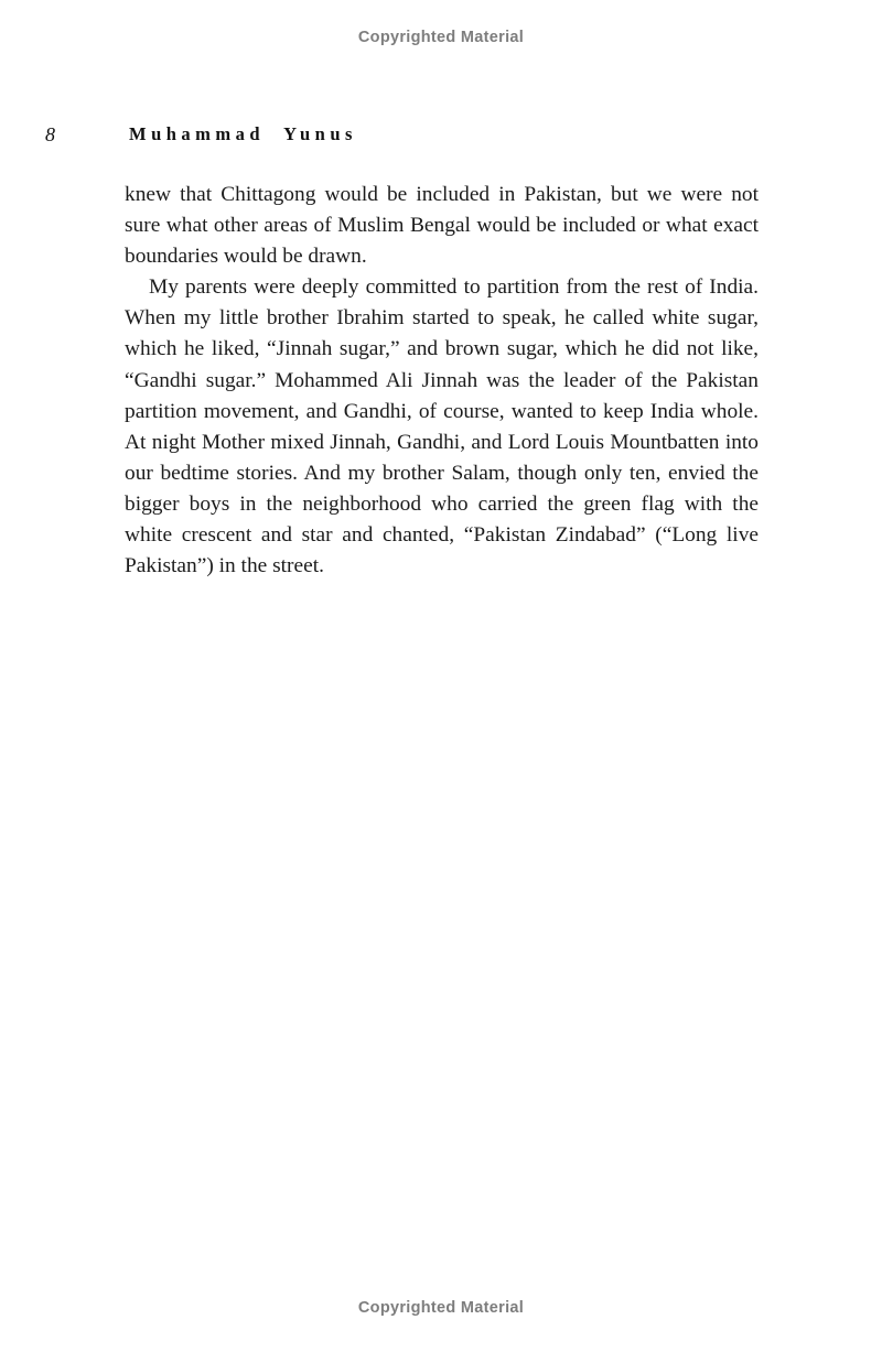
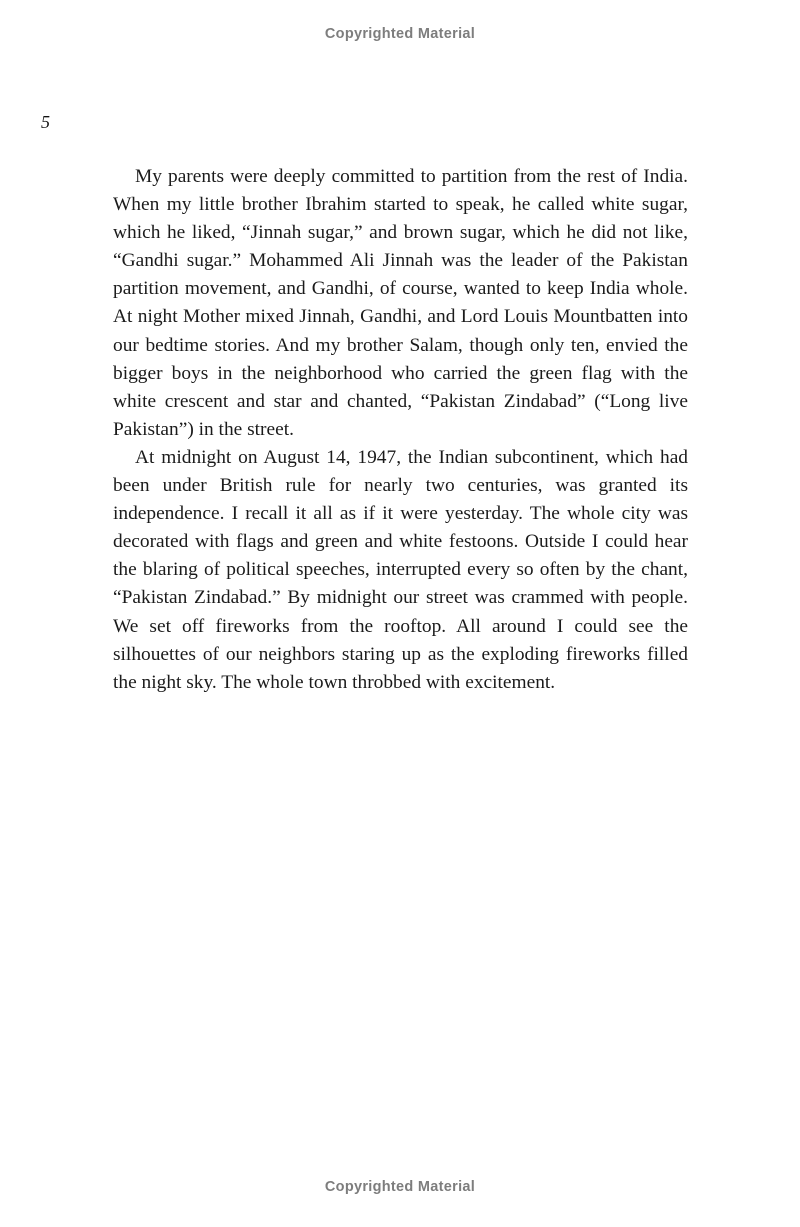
  Copyrighted Material
- 8
+ 5
- Muhammad Yunus
- knew that Chittagong would be included in Pakistan, but we were not sure what other areas of Muslim Bengal would be included or what exact boundaries would be drawn.
  My parents were deeply committed to partition from the rest of India. When my little brother Ibrahim started to speak, he called white sugar, which he liked, “Jinnah sugar,” and brown sugar, which he did not like, “Gandhi sugar.” Mohammed Ali Jinnah was the leader of the Pakistan partition movement, and Gandhi, of course, wanted to keep India whole. At night Mother mixed Jinnah, Gandhi, and Lord Louis Mountbatten into our bedtime stories. And my brother Salam, though only ten, envied the bigger boys in the neighborhood who carried the green flag with the white crescent and star and chanted, “Pakistan Zindabad” (“Long live Pakistan”) in the street.
+ At midnight on August 14, 1947, the Indian subcontinent, which had been under British rule for nearly two centuries, was granted its independence. I recall it all as if it were yesterday. The whole city was decorated with flags and green and white festoons. Outside I could hear the blaring of political speeches, interrupted every so often by the chant, “Pakistan Zindabad.” By midnight our street was crammed with people. We set off fireworks from the rooftop. All around I could see the silhouettes of our neighbors staring up as the exploding fireworks filled the night sky. The whole town throbbed with excitement.
  Copyrighted Material
